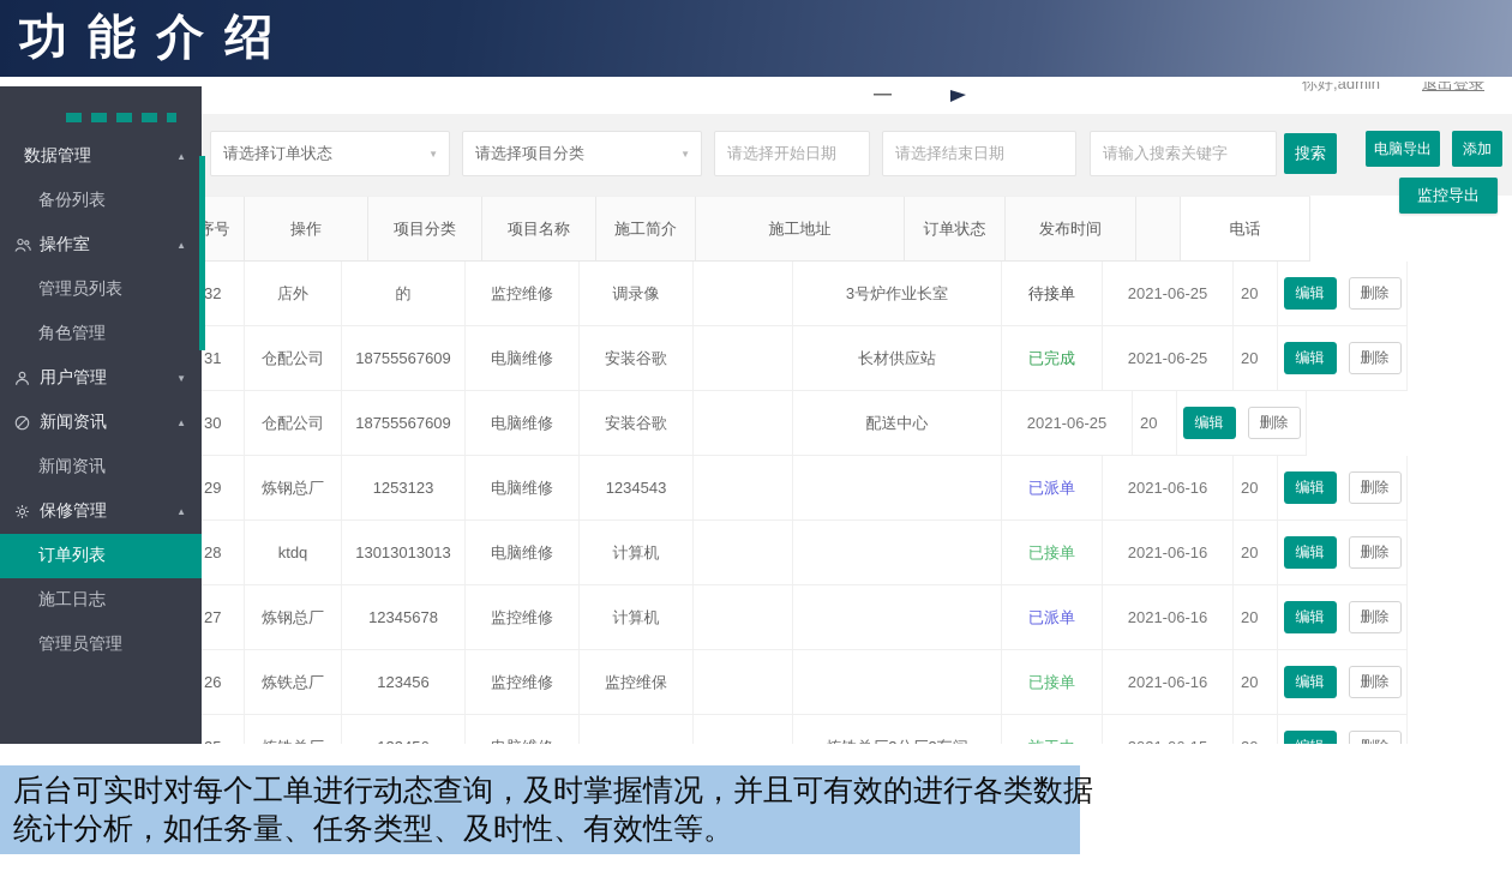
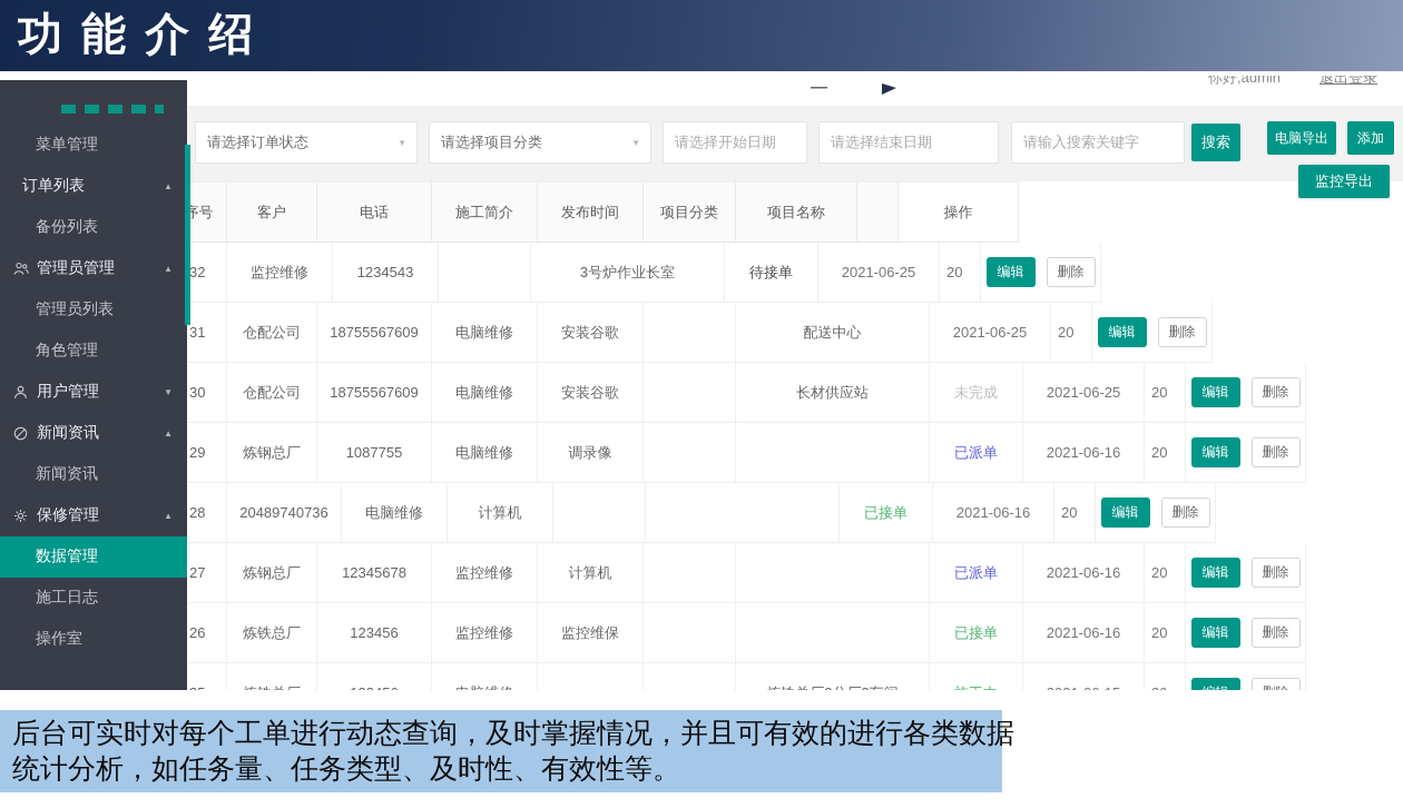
  功 能 介 绍
  —
  你好,admin
  退出登录
+ 菜单管理
- 数据管理
+ 订单列表
  ▲
  备份列表
- 操作室
+ 管理员管理
  ▲
  管理员列表
  角色管理
  用户管理
  ▼
  新闻资讯
  ▲
  新闻资讯
  保修管理
  ▲
- 订单列表
+ 数据管理
  施工日志
- 管理员管理
+ 操作室
  请选择订单状态
  ▼
  请选择项目分类
  ▼
  请选择开始日期
  请选择结束日期
  请输入搜索关键字
  搜索
  电脑导出
  添加
  监控导出
  序号
+ 客户
- 操作
+ 电话
- 项目分类
+ 施工简介
- 项目名称
+ 发布时间
- 施工简介
+ 项目分类
- 施工地址
- 订单状态
- 发布时间
+ 项目名称
- 电话
+ 操作
  32
- 店外
- 的
  监控维修
- 调录像
+ 1234543
  3号炉作业长室
  待接单
  2021-06-25
  20
  编辑
  删除
  31
  仓配公司
  18755567609
  电脑维修
  安装谷歌
- 长材供应站
+ 配送中心
- 已完成
  2021-06-25
  20
  编辑
  删除
  30
  仓配公司
  18755567609
  电脑维修
  安装谷歌
- 配送中心
+ 长材供应站
+ 未完成
  2021-06-25
  20
  编辑
  删除
  29
  炼钢总厂
- 1253123
+ 1087755
  电脑维修
- 1234543
+ 调录像
  已派单
  2021-06-16
  20
  编辑
  删除
  28
- ktdq
- 13013013013
+ 20489740736
  电脑维修
  计算机
  已接单
  2021-06-16
  20
  编辑
  删除
  27
  炼钢总厂
  12345678
  监控维修
  计算机
  已派单
  2021-06-16
  20
  编辑
  删除
  26
  炼铁总厂
  123456
  监控维修
  监控维保
  已接单
  2021-06-16
  20
  编辑
  删除
  后台可实时对每个工单进行动态查询，及时掌握情况，并且可有效的进行各类数据
  统计分析，如任务量、任务类型、及时性、有效性等。
